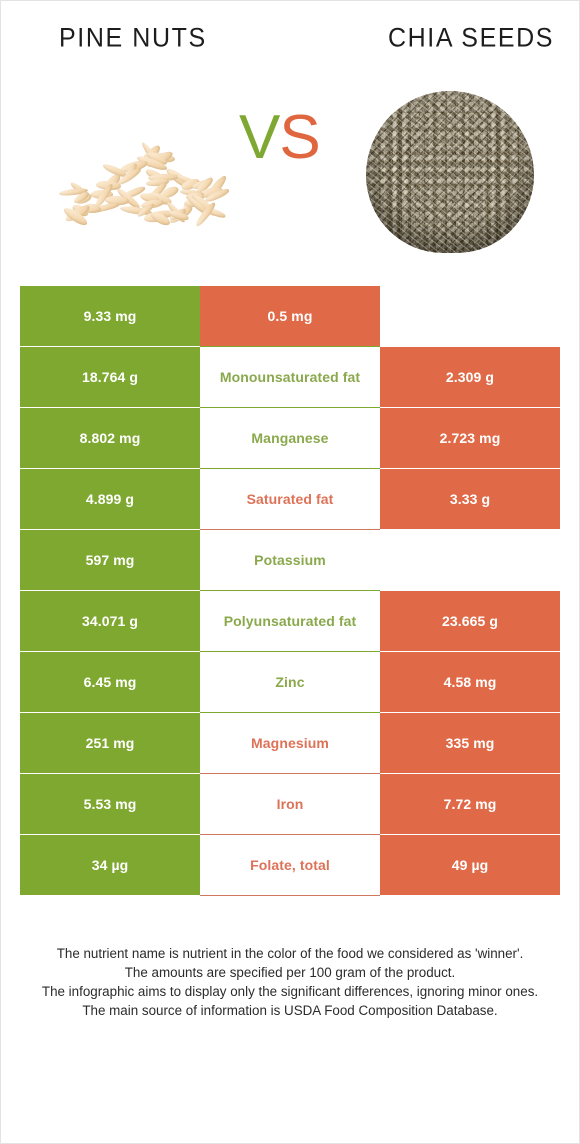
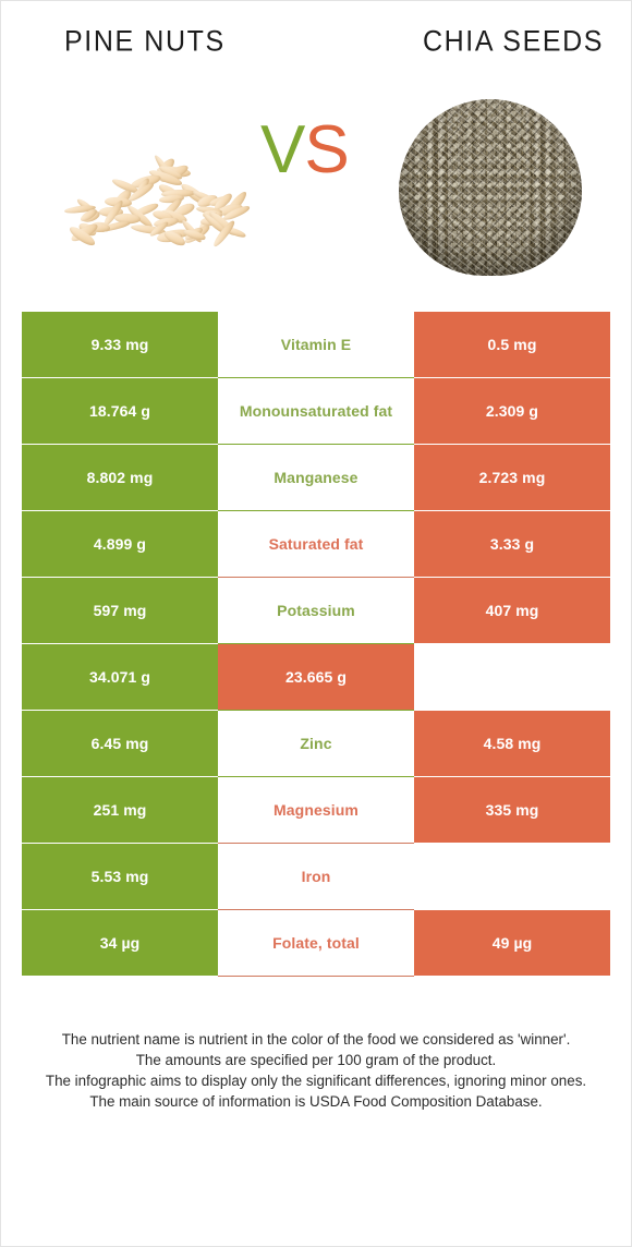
  PINE NUTS
  CHIA SEEDS
  VS
  9.33 mg
+ Vitamin E
  0.5 mg
  18.764 g
  Monounsaturated fat
  2.309 g
  8.802 mg
  Manganese
  2.723 mg
  4.899 g
  Saturated fat
  3.33 g
  597 mg
  Potassium
+ 407 mg
  34.071 g
- Polyunsaturated fat
  23.665 g
  6.45 mg
  Zinc
  4.58 mg
  251 mg
  Magnesium
  335 mg
  5.53 mg
  Iron
- 7.72 mg
  34 µg
  Folate, total
  49 µg
  The nutrient name is nutrient in the color of the food we considered as 'winner'.
  The amounts are specified per 100 gram of the product.
  The infographic aims to display only the significant differences, ignoring minor ones.
  The main source of information is USDA Food Composition Database.
